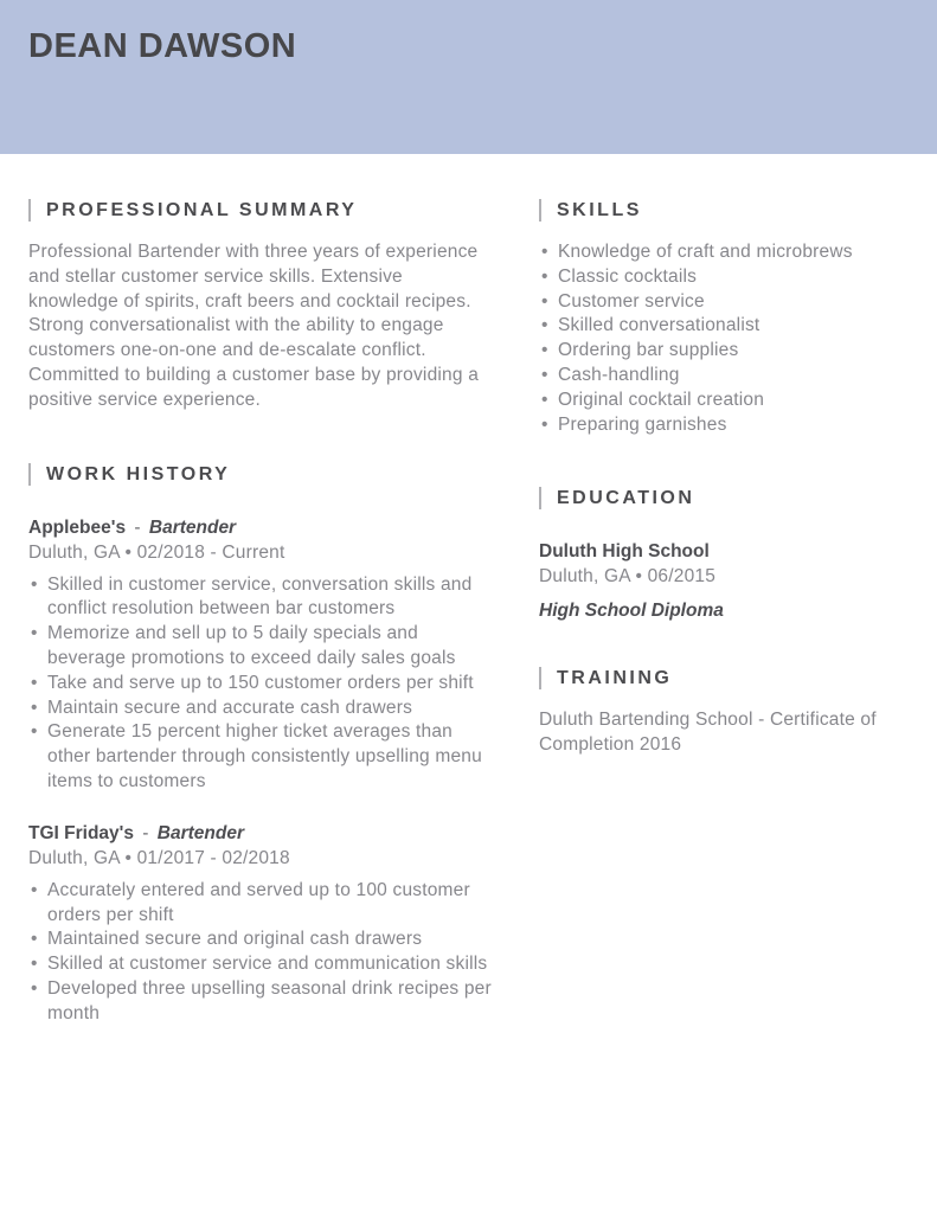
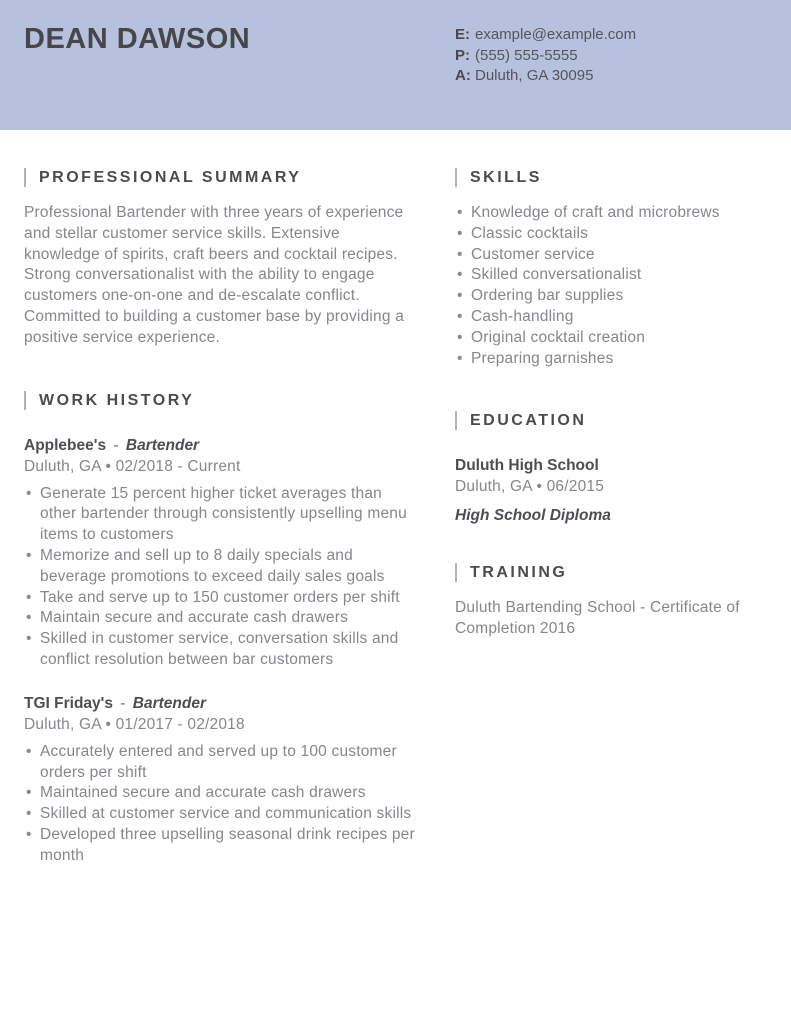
  DEAN DAWSON
+ E:
+ example@example.com
+ P:
+ (555) 555-5555
+ A:
+ Duluth, GA 30095
  PROFESSIONAL SUMMARY
  Professional Bartender with three years of experience and stellar customer service skills. Extensive knowledge of spirits, craft beers and cocktail recipes. Strong conversationalist with the ability to engage customers one-on-one and de-escalate conflict. Committed to building a customer base by providing a positive service experience.
  WORK HISTORY
  Applebee's - Bartender
  Duluth, GA • 02/2018 - Current
- Skilled in customer service, conversation skills and conflict resolution between bar customers
+ Generate 15 percent higher ticket averages than other bartender through consistently upselling menu items to customers
- Memorize and sell up to 5 daily specials and beverage promotions to exceed daily sales goals
+ Memorize and sell up to 8 daily specials and beverage promotions to exceed daily sales goals
  Take and serve up to 150 customer orders per shift
  Maintain secure and accurate cash drawers
- Generate 15 percent higher ticket averages than other bartender through consistently upselling menu items to customers
+ Skilled in customer service, conversation skills and conflict resolution between bar customers
  TGI Friday's - Bartender
  Duluth, GA • 01/2017 - 02/2018
  Accurately entered and served up to 100 customer orders per shift
- Maintained secure and original cash drawers
+ Maintained secure and accurate cash drawers
  Skilled at customer service and communication skills
  Developed three upselling seasonal drink recipes per month
  SKILLS
  Knowledge of craft and microbrews
  Classic cocktails
  Customer service
  Skilled conversationalist
  Ordering bar supplies
  Cash-handling
  Original cocktail creation
  Preparing garnishes
  EDUCATION
  Duluth High School
  Duluth, GA • 06/2015
  High School Diploma
  TRAINING
  Duluth Bartending School - Certificate of Completion 2016
